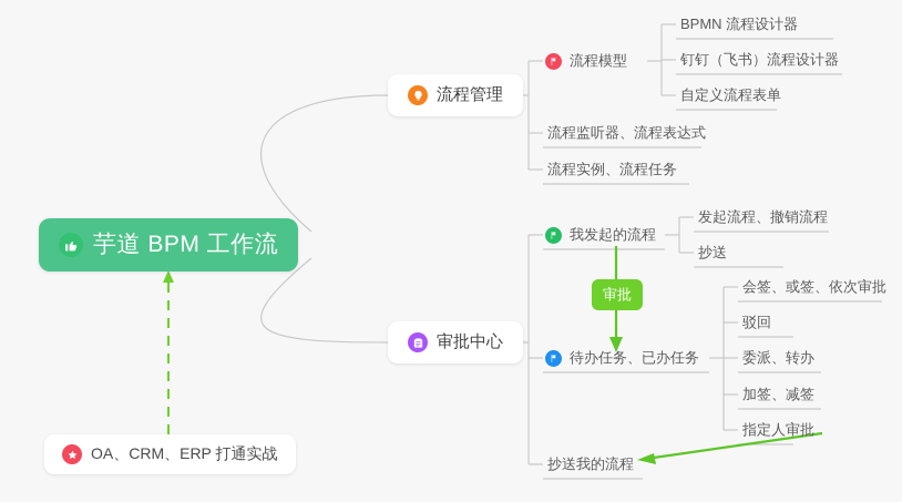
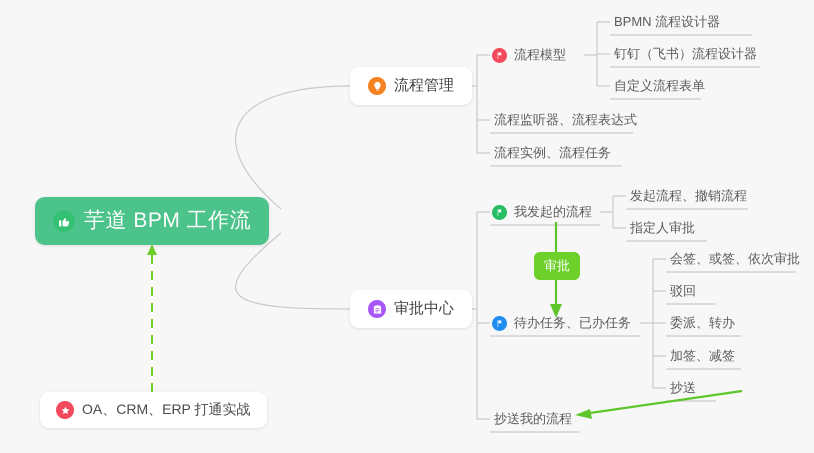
  芋道 BPM 工作流
  流程管理
  审批中心
  流程模型
  流程监听器、流程表达式
  流程实例、流程任务
  BPMN 流程设计器
  钉钉（飞书）流程设计器
  自定义流程表单
  我发起的流程
  发起流程、撤销流程
- 抄送
+ 指定人审批
  待办任务、已办任务
  会签、或签、依次审批
  驳回
  委派、转办
  加签、减签
- 指定人审批
+ 抄送
  抄送我的流程
  审批
  OA、CRM、ERP 打通实战
